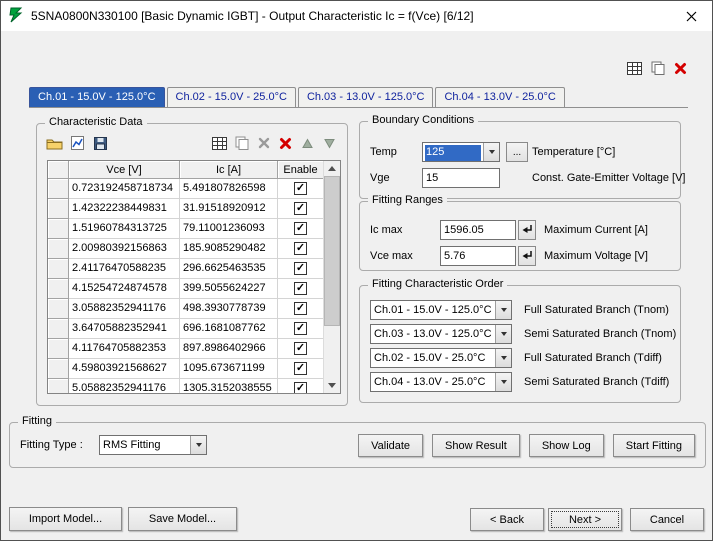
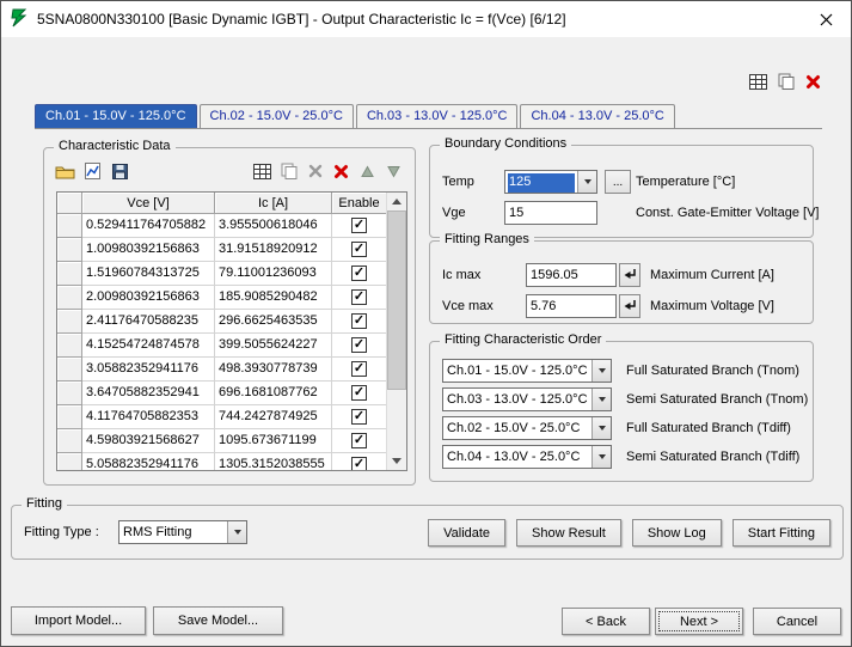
  5SNA0800N330100 [Basic Dynamic IGBT] - Output Characteristic Ic = f(Vce) [6/12]
  Ch.01 - 15.0V - 125.0°C
  Ch.02 - 15.0V - 25.0°C
  Ch.03 - 13.0V - 125.0°C
  Ch.04 - 13.0V - 25.0°C
  Characteristic Data
  Vce [V]
  Ic [A]
  Enable
- 0.723192458718734
+ 0.529411764705882
- 5.491807826598
+ 3.955500618046
  ✓
- 1.42322238449831
+ 1.00980392156863
  31.91518920912
  ✓
  1.51960784313725
  79.11001236093
  ✓
  2.00980392156863
  185.9085290482
  ✓
  2.41176470588235
  296.6625463535
  ✓
  4.15254724874578
  399.5055624227
  ✓
  3.05882352941176
  498.3930778739
  ✓
  3.64705882352941
  696.1681087762
  ✓
  4.11764705882353
- 897.8986402966
+ 744.2427874925
  ✓
  4.59803921568627
  1095.673671199
  ✓
  5.05882352941176
  1305.3152038555
  ✓
  Boundary Conditions
  Temp
  125
  ...
  Temperature [°C]
  Vge
  15
  Const. Gate-Emitter Voltage [V]
  Fitting Ranges
  Ic max
  1596.05
  Maximum Current [A]
  Vce max
  5.76
  Maximum Voltage [V]
  Fitting Characteristic Order
  Ch.01 - 15.0V - 125.0°C
  Full Saturated Branch (Tnom)
  Ch.03 - 13.0V - 125.0°C
  Semi Saturated Branch (Tnom)
  Ch.02 - 15.0V - 25.0°C
  Full Saturated Branch (Tdiff)
  Ch.04 - 13.0V - 25.0°C
  Semi Saturated Branch (Tdiff)
  Fitting
  Fitting Type :
  RMS Fitting
  Validate
  Show Result
  Show Log
  Start Fitting
  Import Model...
  Save Model...
  < Back
  Next >
  Cancel
